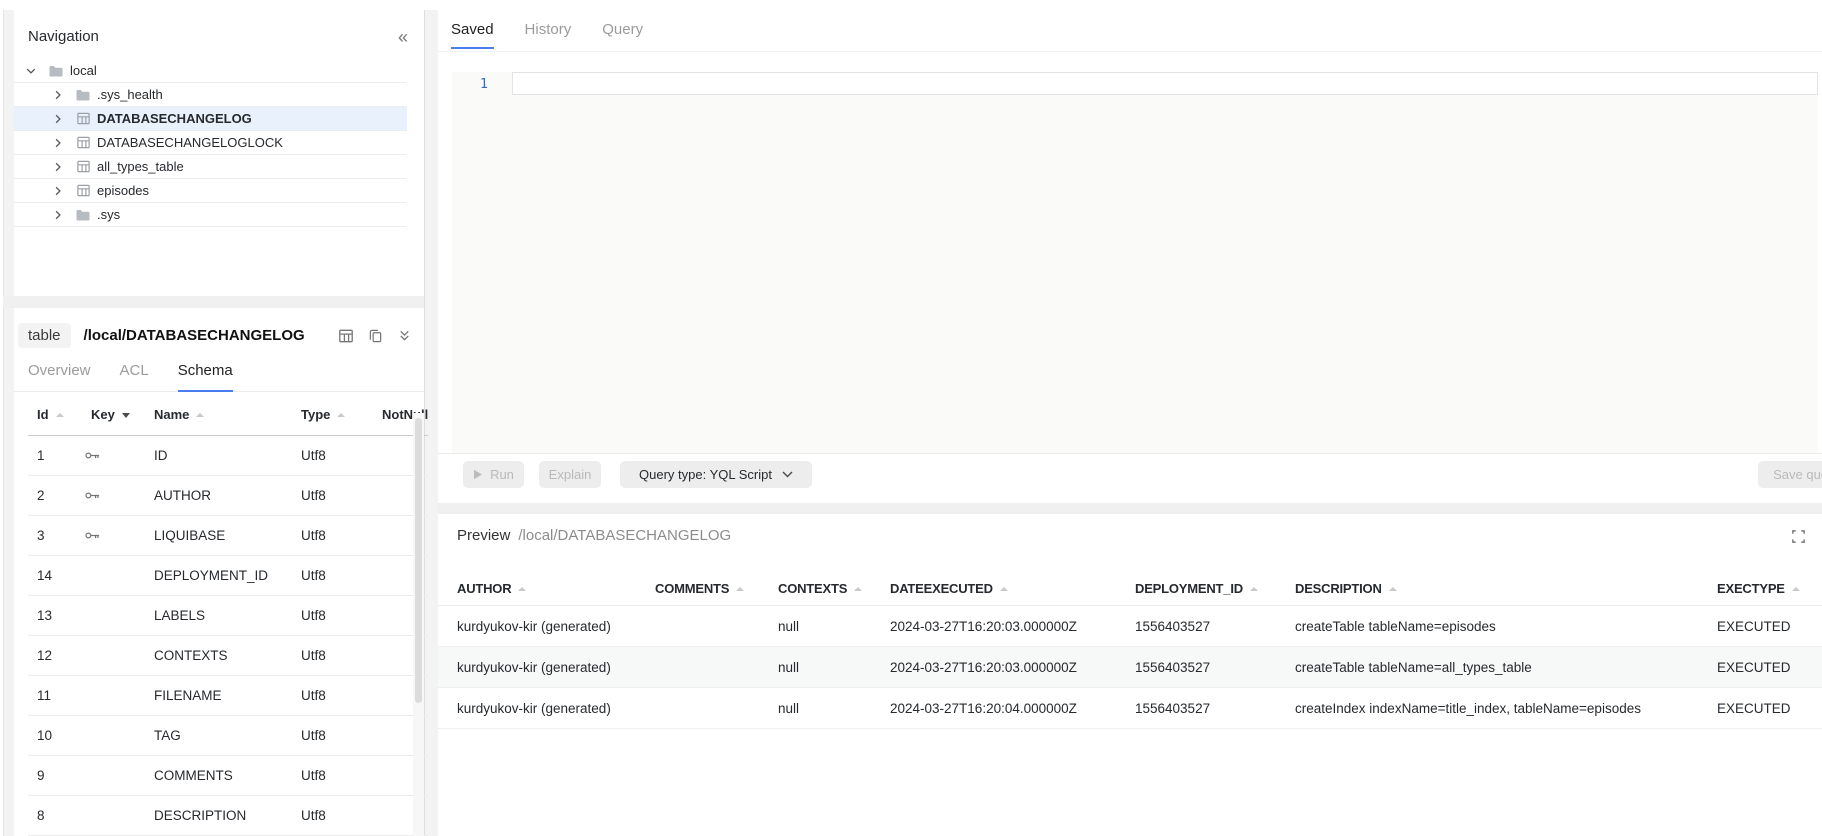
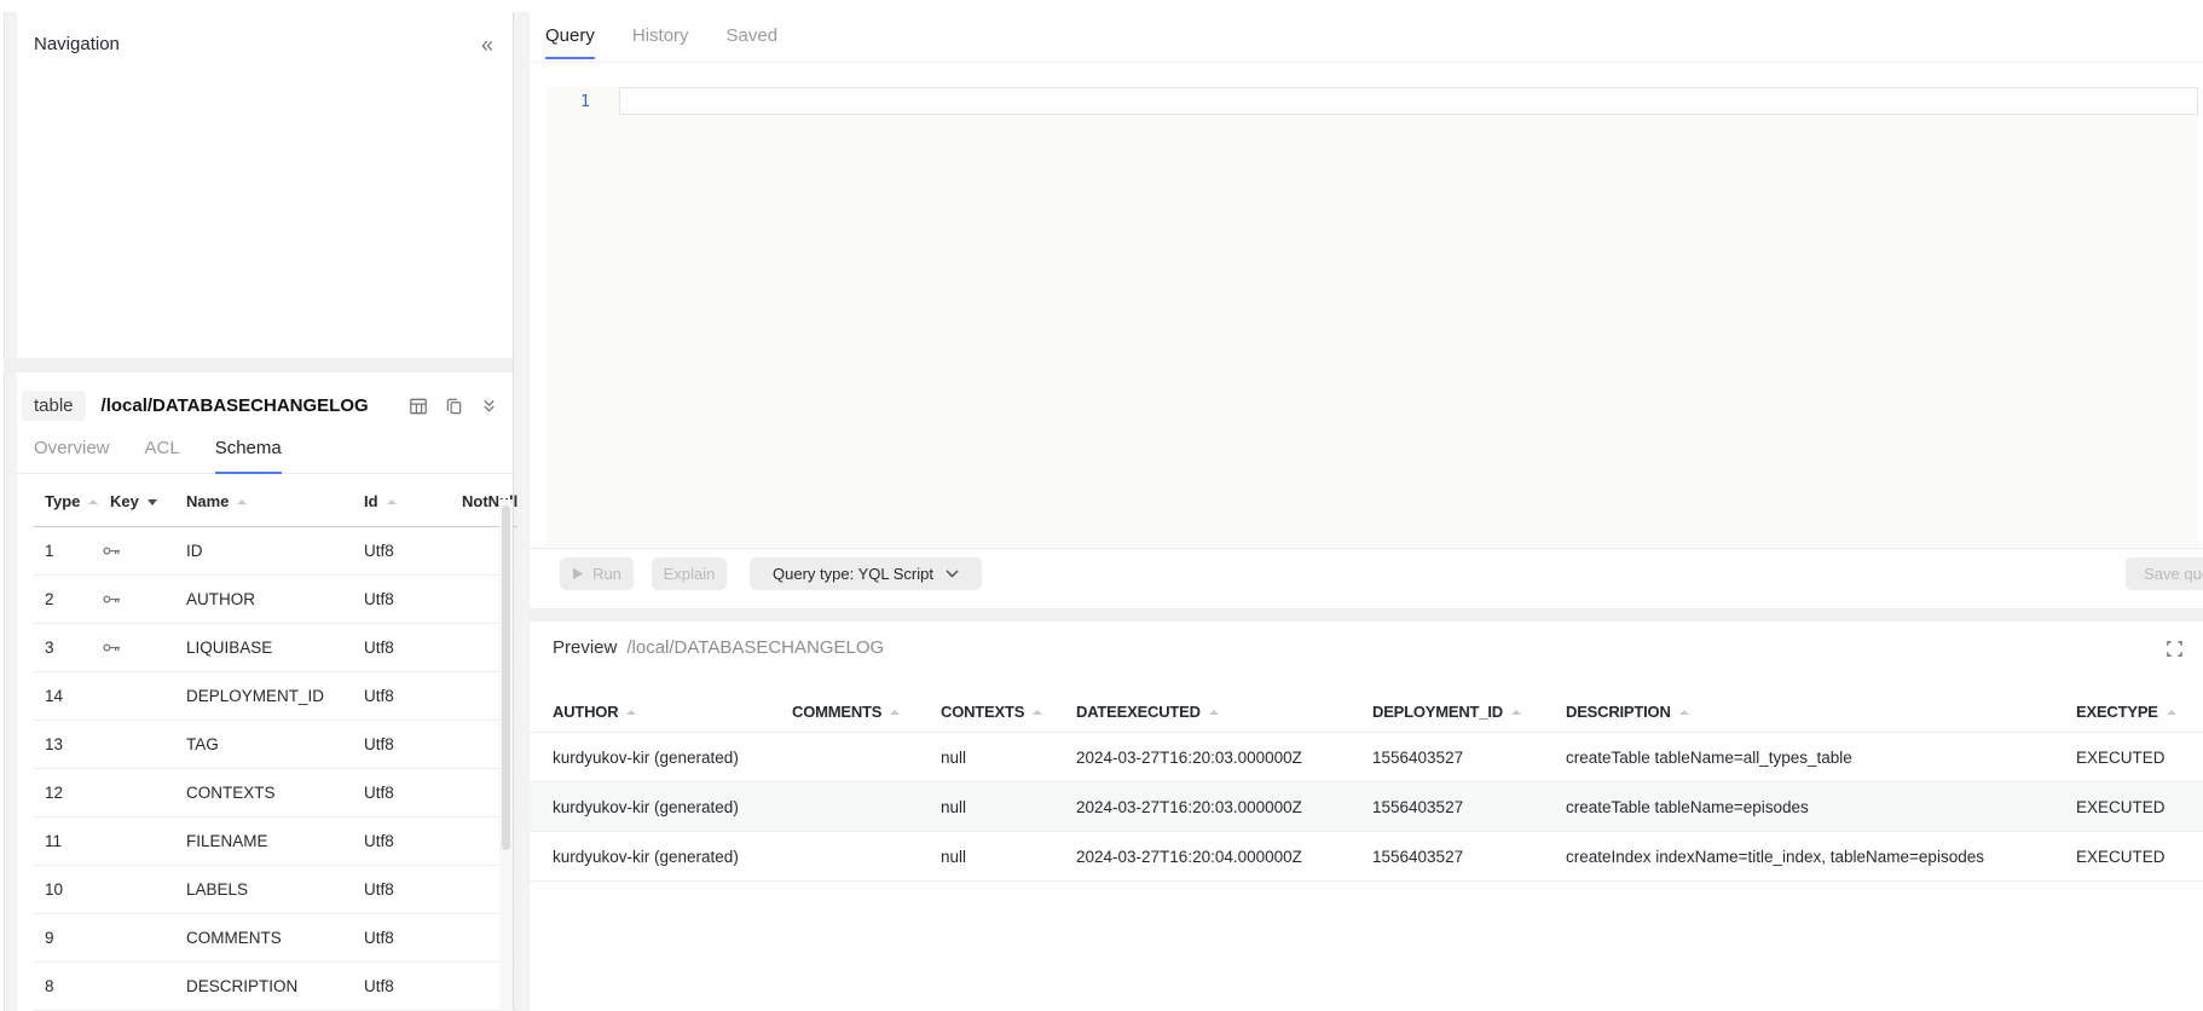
  Navigation
  «
- local
- .sys_health
- DATABASECHANGELOG
- DATABASECHANGELOGLOCK
- all_types_table
- episodes
- .sys
  table
  /local/DATABASECHANGELOG
  Overview
  ACL
  Schema
- Id
+ Type
  Key
  Name
- Type
+ Id
  NotNl
  1
  ID
  Utf8
  2
  AUTHOR
  Utf8
  3
  LIQUIBASE
  Utf8
  14
  DEPLOYMENT_ID
  Utf8
  13
- LABELS
+ TAG
  Utf8
  12
  CONTEXTS
  Utf8
  11
  FILENAME
  Utf8
  10
- TAG
+ LABELS
  Utf8
  9
  COMMENTS
  Utf8
  8
  DESCRIPTION
  Utf8
- Saved
+ Query
  History
- Query
+ Saved
  1
  Run
  Explain
  Query type: YQL Script
  Preview
  /local/DATABASECHANGELOG
  AUTHOR
  COMMENTS
  CONTEXTS
  DATEEXECUTED
  DEPLOYMENT_ID
  DESCRIPTION
  EXECTYPE
  kurdyukov-kir (generated)
  null
  2024-03-27T16:20:03.000000Z
  1556403527
- createTable tableName=episodes
+ createTable tableName=all_types_table
  EXECUTED
  kurdyukov-kir (generated)
  null
  2024-03-27T16:20:03.000000Z
  1556403527
- createTable tableName=all_types_table
+ createTable tableName=episodes
  EXECUTED
  kurdyukov-kir (generated)
  null
  2024-03-27T16:20:04.000000Z
  1556403527
  createIndex indexName=title_index, tableName=episodes
  EXECUTED
